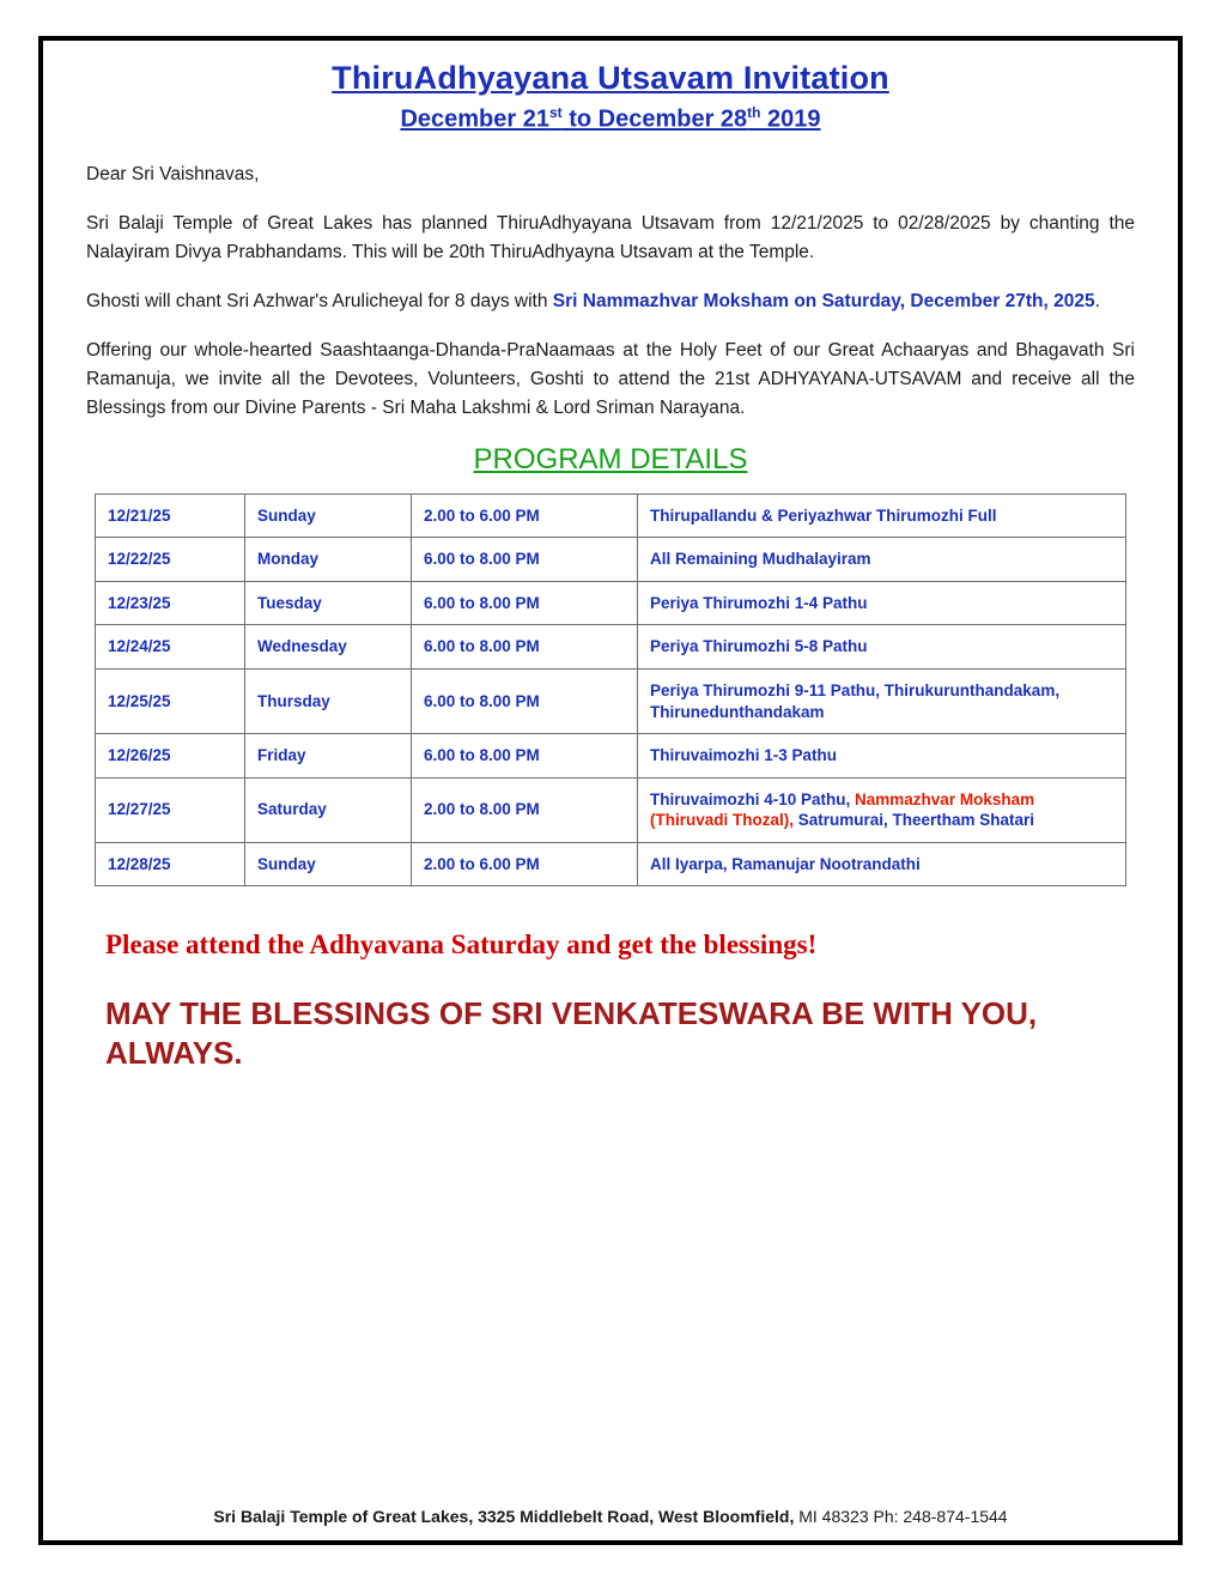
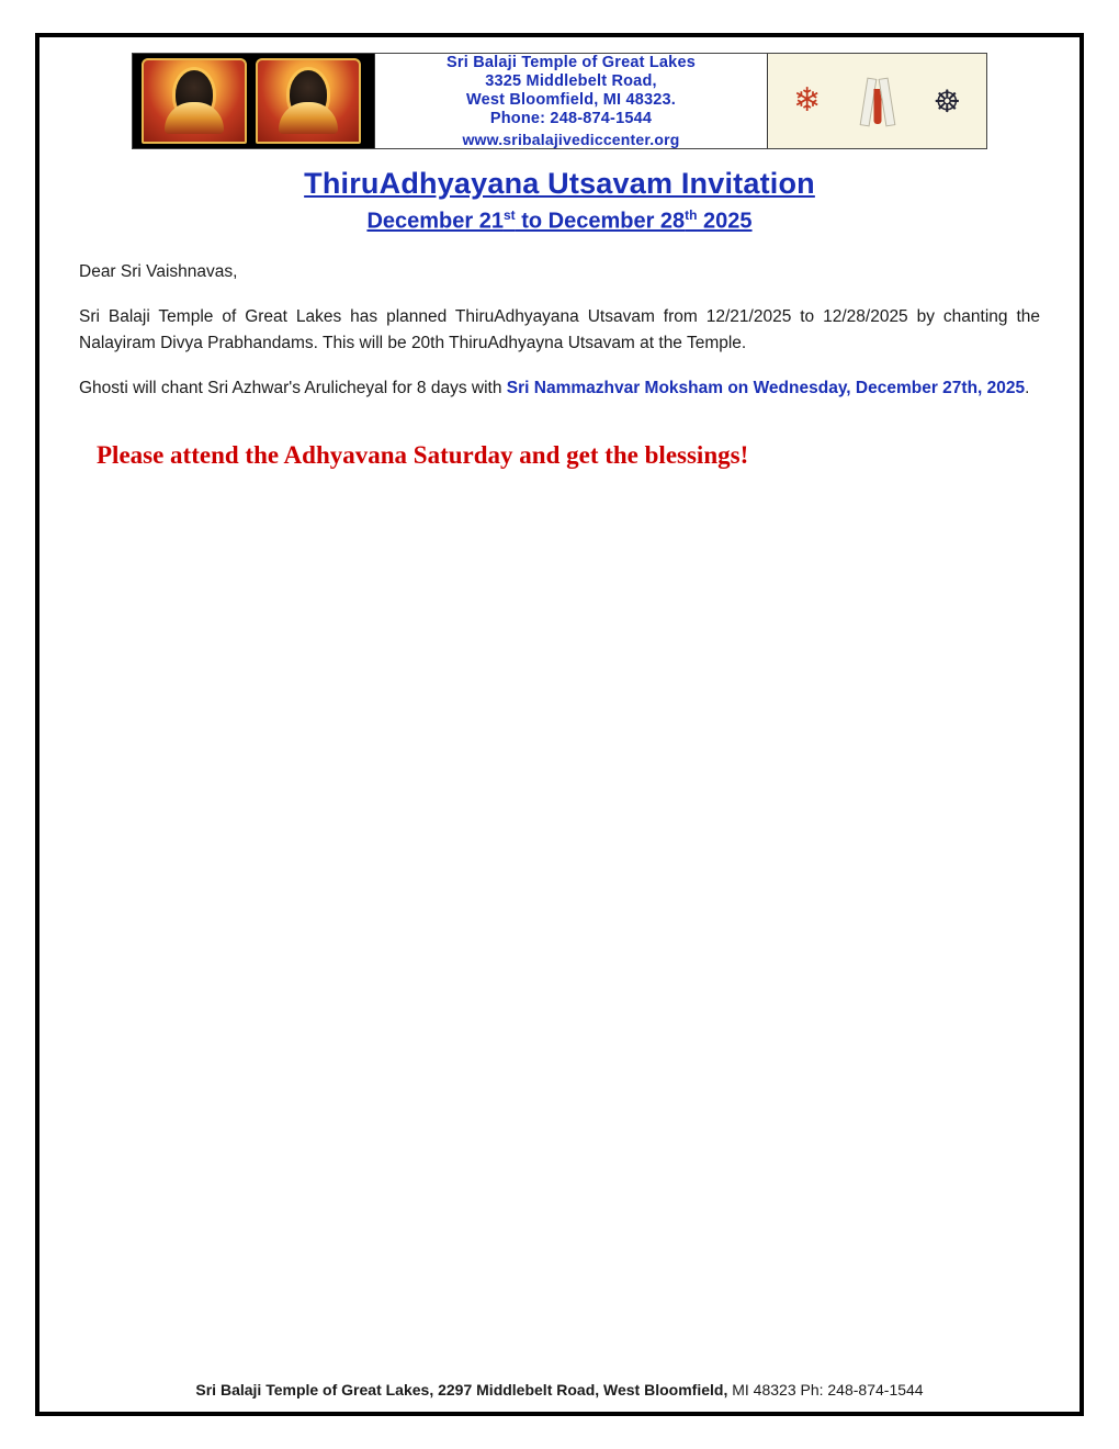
+ Sri Balaji Temple of Great Lakes
+ 3325 Middlebelt Road,
+ West Bloomfield, MI 48323.
+ Phone: 248-874-1544
+ www.sribalajivediccenter.org
+ ❄
+ ☸
  ThiruAdhyayana Utsavam Invitation
- December 21st to December 28th 2019
+ December 21st to December 28th 2025
  Dear Sri Vaishnavas,
- Sri Balaji Temple of Great Lakes has planned ThiruAdhyayana Utsavam from 12/21/2025 to 02/28/2025 by chanting the Nalayiram Divya Prabhandams. This will be 20th ThiruAdhyayna Utsavam at the Temple.
+ Sri Balaji Temple of Great Lakes has planned ThiruAdhyayana Utsavam from 12/21/2025 to 12/28/2025 by chanting the Nalayiram Divya Prabhandams. This will be 20th ThiruAdhyayna Utsavam at the Temple.
- Ghosti will chant Sri Azhwar's Arulicheyal for 8 days with Sri Nammazhvar Moksham on Saturday, December 27th, 2025.
+ Ghosti will chant Sri Azhwar's Arulicheyal for 8 days with Sri Nammazhvar Moksham on Wednesday, December 27th, 2025.
- Offering our whole-hearted Saashtaanga-Dhanda-PraNaamaas at the Holy Feet of our Great Achaaryas and Bhagavath Sri Ramanuja, we invite all the Devotees, Volunteers, Goshti to attend the 21st ADHYAYANA-UTSAVAM and receive all the Blessings from our Divine Parents - Sri Maha Lakshmi & Lord Sriman Narayana.
- PROGRAM DETAILS
- 12/21/25	Sunday	2.00 to 6.00 PM	Thirupallandu & Periyazhwar Thirumozhi Full
- 12/22/25	Monday	6.00 to 8.00 PM	All Remaining Mudhalayiram
- 12/23/25	Tuesday	6.00 to 8.00 PM	Periya Thirumozhi 1-4 Pathu
- 12/24/25	Wednesday	6.00 to 8.00 PM	Periya Thirumozhi 5-8 Pathu
- 12/25/25	Thursday	6.00 to 8.00 PM	Periya Thirumozhi 9-11 Pathu, Thirukurunthandakam, Thirunedunthandakam
- 12/26/25	Friday	6.00 to 8.00 PM	Thiruvaimozhi 1-3 Pathu
- 12/27/25	Saturday	2.00 to 8.00 PM	Thiruvaimozhi 4-10 Pathu, Nammazhvar Moksham (Thiruvadi Thozal), Satrumurai, Theertham Shatari
- 12/28/25	Sunday	2.00 to 6.00 PM	All Iyarpa, Ramanujar Nootrandathi
  Please attend the Adhyavana Saturday and get the blessings!
- MAY THE BLESSINGS OF SRI VENKATESWARA BE WITH YOU, ALWAYS.
- Sri Balaji Temple of Great Lakes, 3325 Middlebelt Road, West Bloomfield, MI 48323 Ph: 248-874-1544
+ Sri Balaji Temple of Great Lakes, 2297 Middlebelt Road, West Bloomfield, MI 48323 Ph: 248-874-1544
